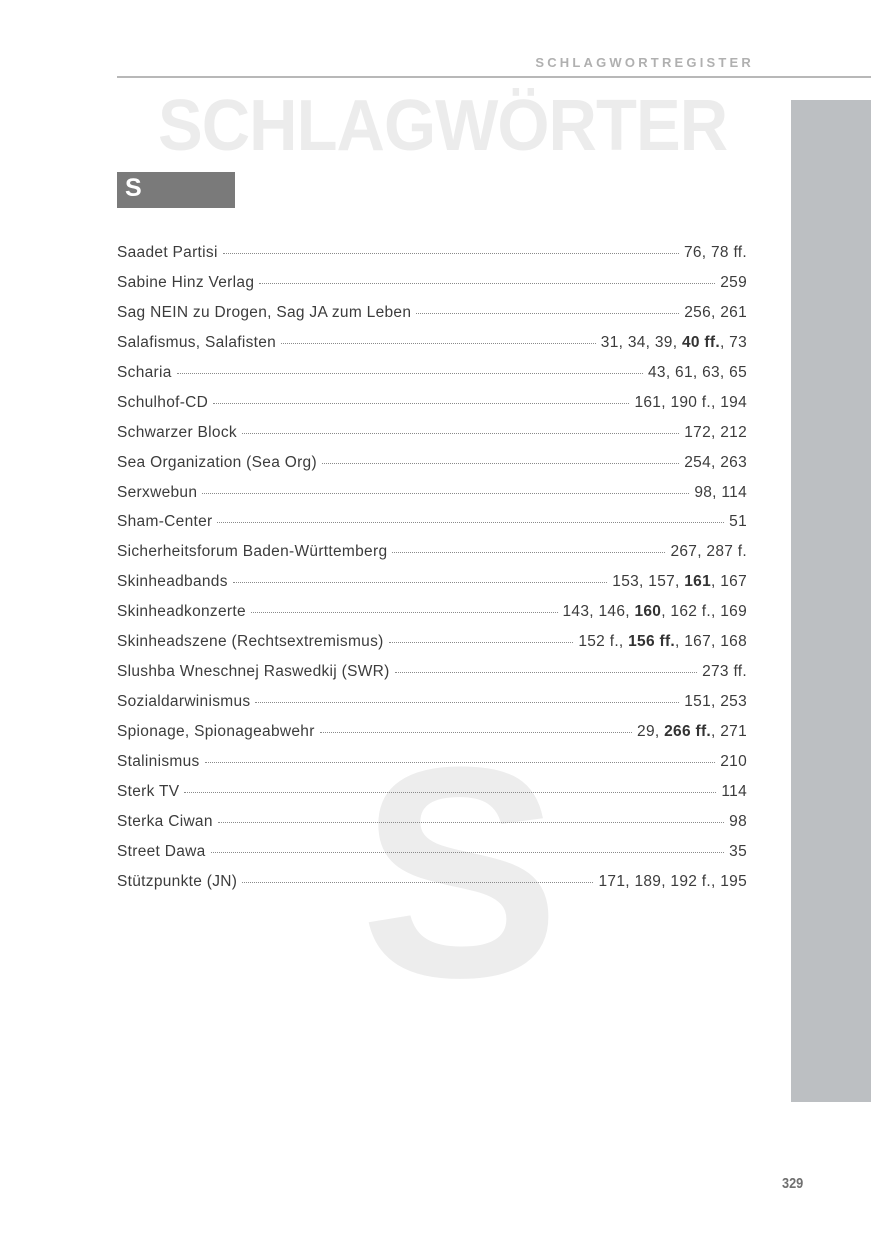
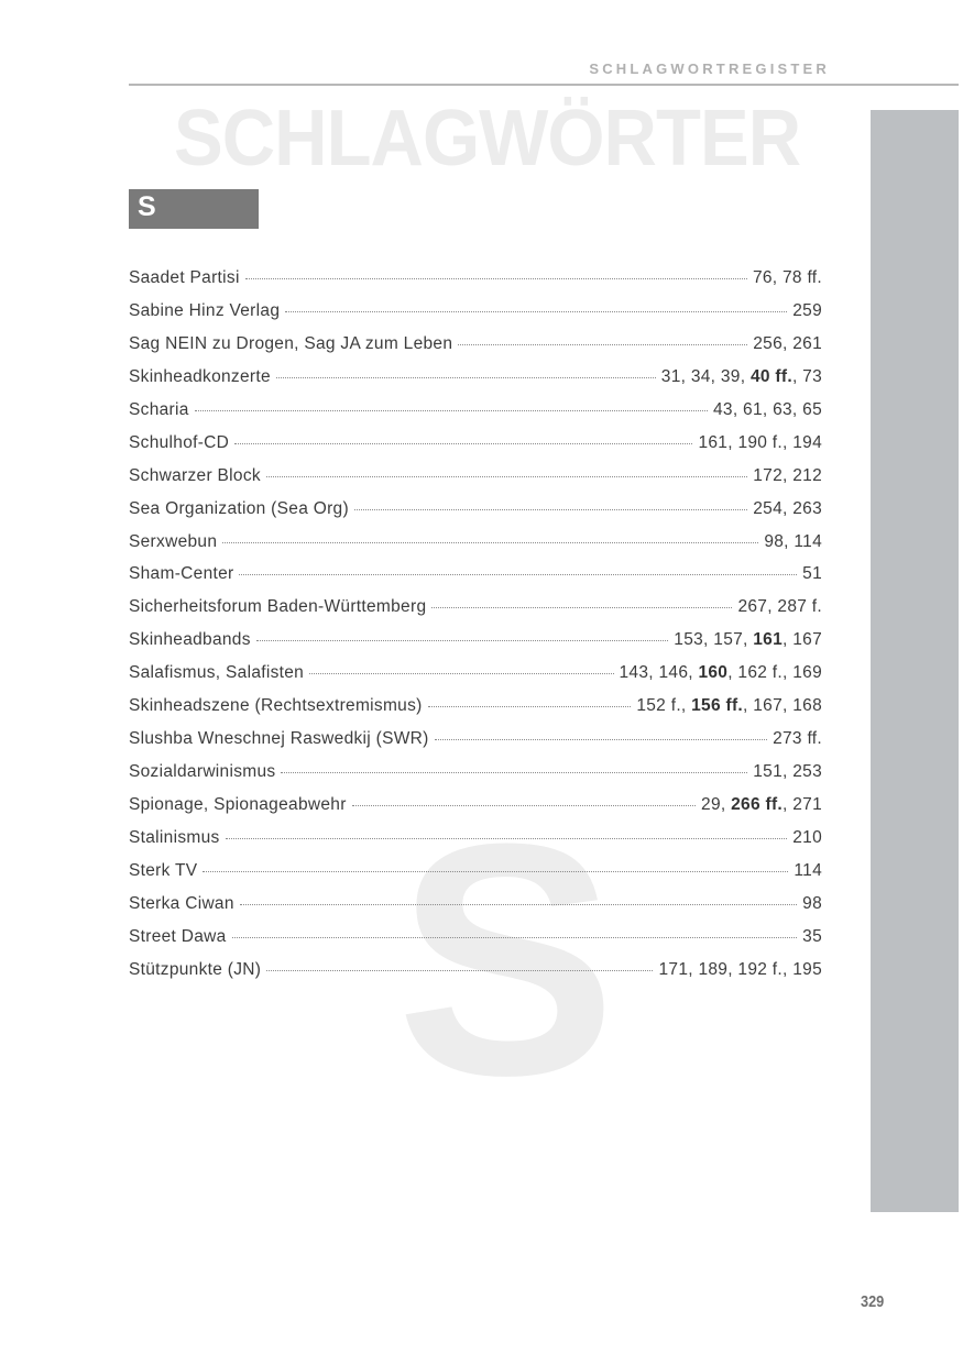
  SCHLAGWORTREGISTER
  S
  S
  Saadet Partisi
  76, 78 ff.
  Sabine Hinz Verlag
  259
  Sag NEIN zu Drogen, Sag JA zum Leben
  256, 261
- Salafismus, Salafisten
+ Skinheadkonzerte
  31, 34, 39, 40 ff., 73
  Scharia
  43, 61, 63, 65
  Schulhof-CD
  161, 190 f., 194
  Schwarzer Block
  172, 212
  Sea Organization (Sea Org)
  254, 263
  Serxwebun
  98, 114
  Sham-Center
  51
  Sicherheitsforum Baden-Württemberg
  267, 287 f.
  Skinheadbands
  153, 157, 161, 167
- Skinheadkonzerte
+ Salafismus, Salafisten
  143, 146, 160, 162 f., 169
  Skinheadszene (Rechtsextremismus)
  152 f., 156 ff., 167, 168
  Slushba Wneschnej Raswedkij (SWR)
  273 ff.
  Sozialdarwinismus
  151, 253
  Spionage, Spionageabwehr
  29, 266 ff., 271
  Stalinismus
  210
  Sterk TV
  114
  Sterka Ciwan
  98
  Street Dawa
  35
  Stützpunkte (JN)
  171, 189, 192 f., 195
  329
